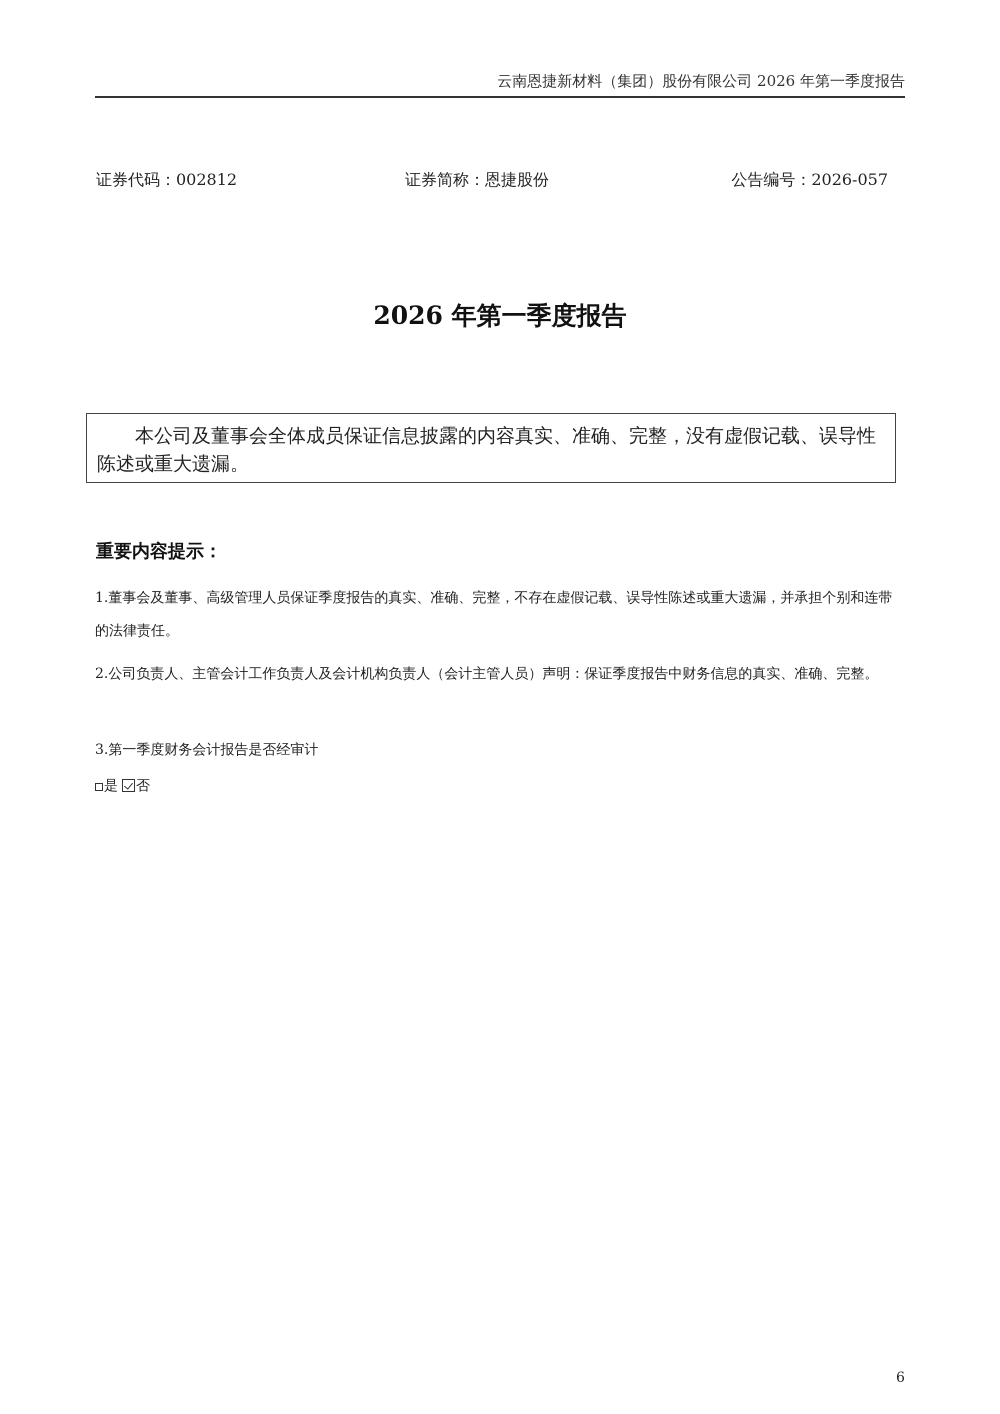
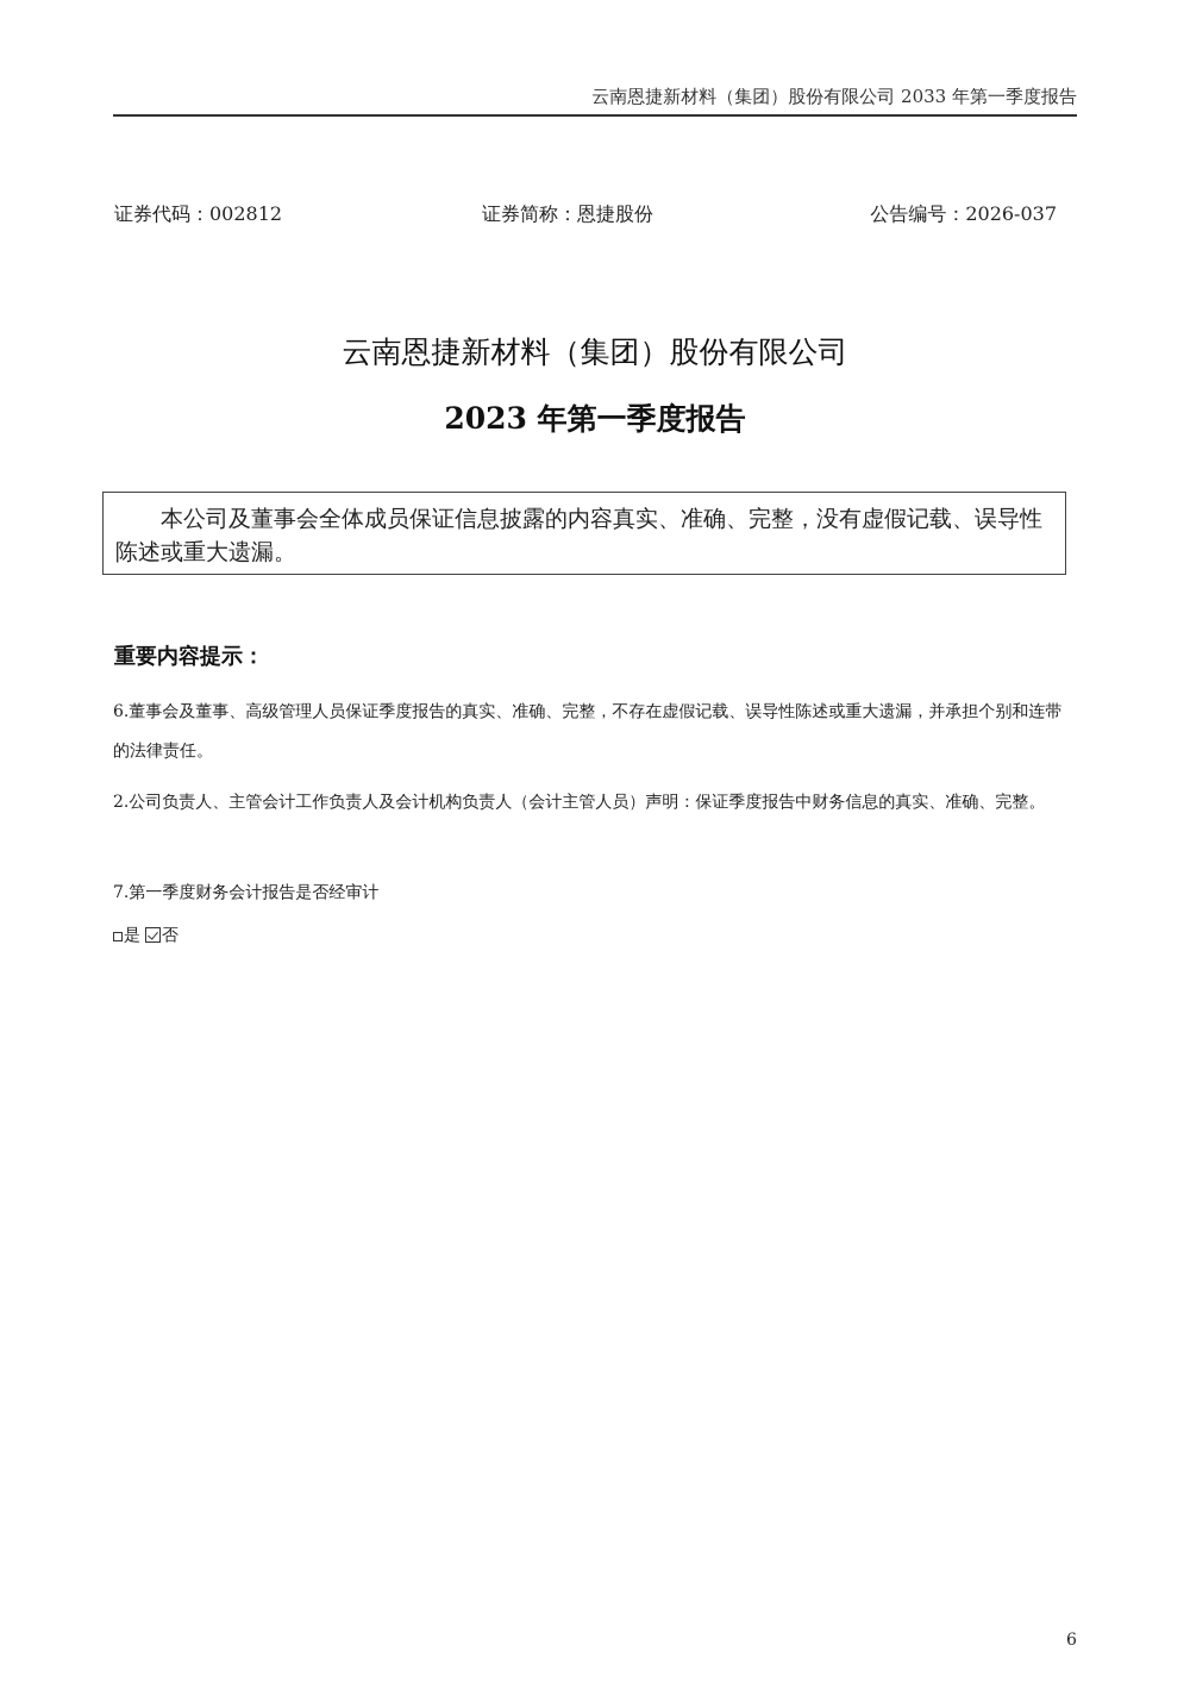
- 云南恩捷新材料（集团）股份有限公司 2026 年第一季度报告
+ 云南恩捷新材料（集团）股份有限公司 2033 年第一季度报告
  证券代码：002812
  证券简称：恩捷股份
- 公告编号：2026-057
+ 公告编号：2026-037
+ 云南恩捷新材料（集团）股份有限公司
- 2026 年第一季度报告
+ 2023 年第一季度报告
  本公司及董事会全体成员保证信息披露的内容真实、准确、完整，没有虚假记载、误导性陈述或重大遗漏。
  重要内容提示：
- 1.董事会及董事、高级管理人员保证季度报告的真实、准确、完整，不存在虚假记载、误导性陈述或重大遗漏，并承担个别和连带的法律责任。
+ 6.董事会及董事、高级管理人员保证季度报告的真实、准确、完整，不存在虚假记载、误导性陈述或重大遗漏，并承担个别和连带的法律责任。
  2.公司负责人、主管会计工作负责人及会计机构负责人（会计主管人员）声明：保证季度报告中财务信息的真实、准确、完整。
- 3.第一季度财务会计报告是否经审计
+ 7.第一季度财务会计报告是否经审计
  是 否
  6
